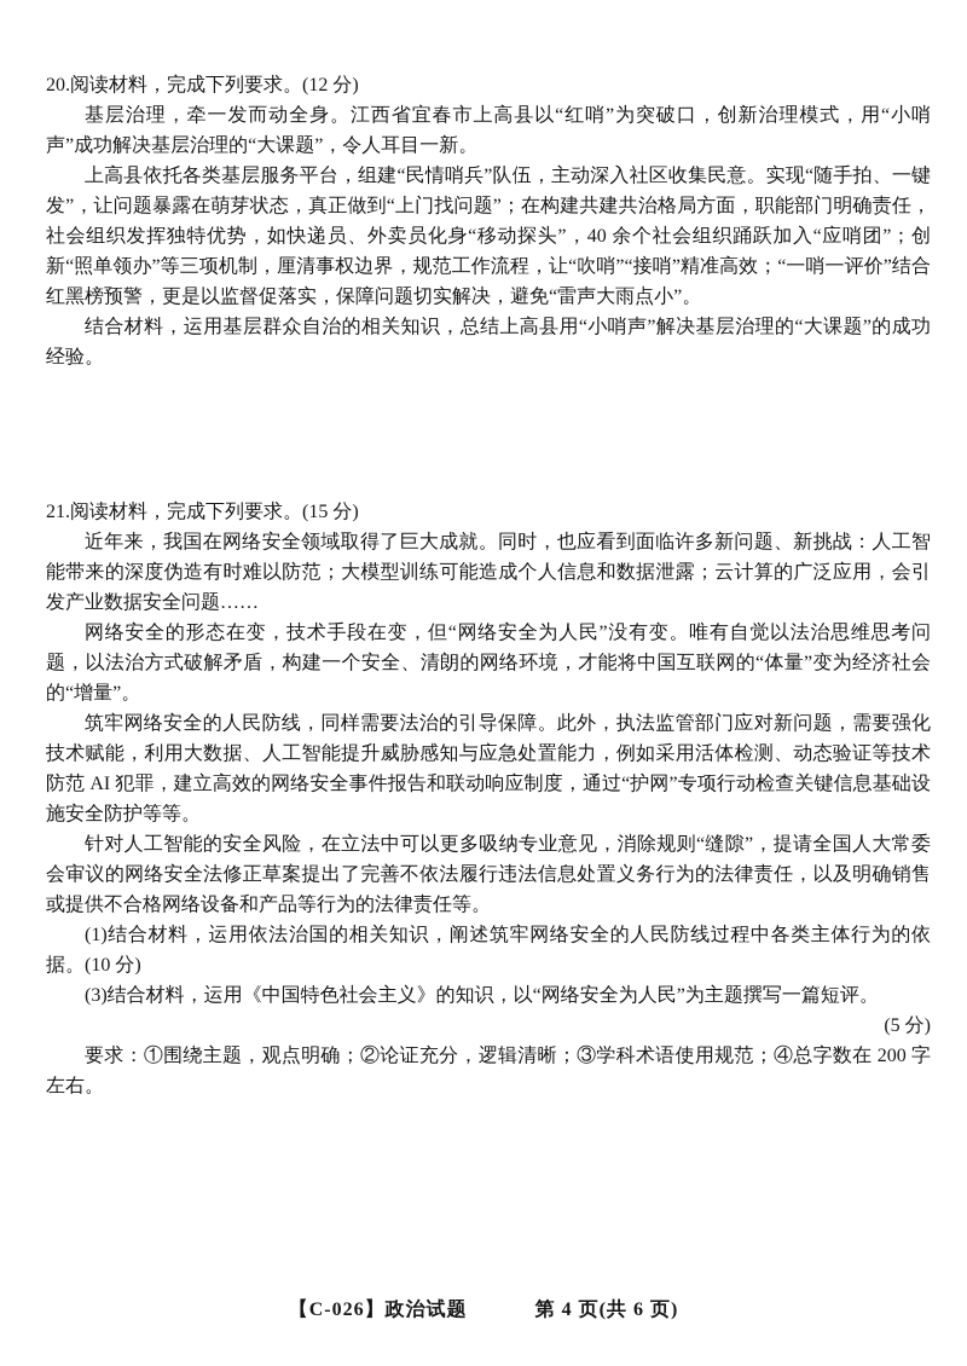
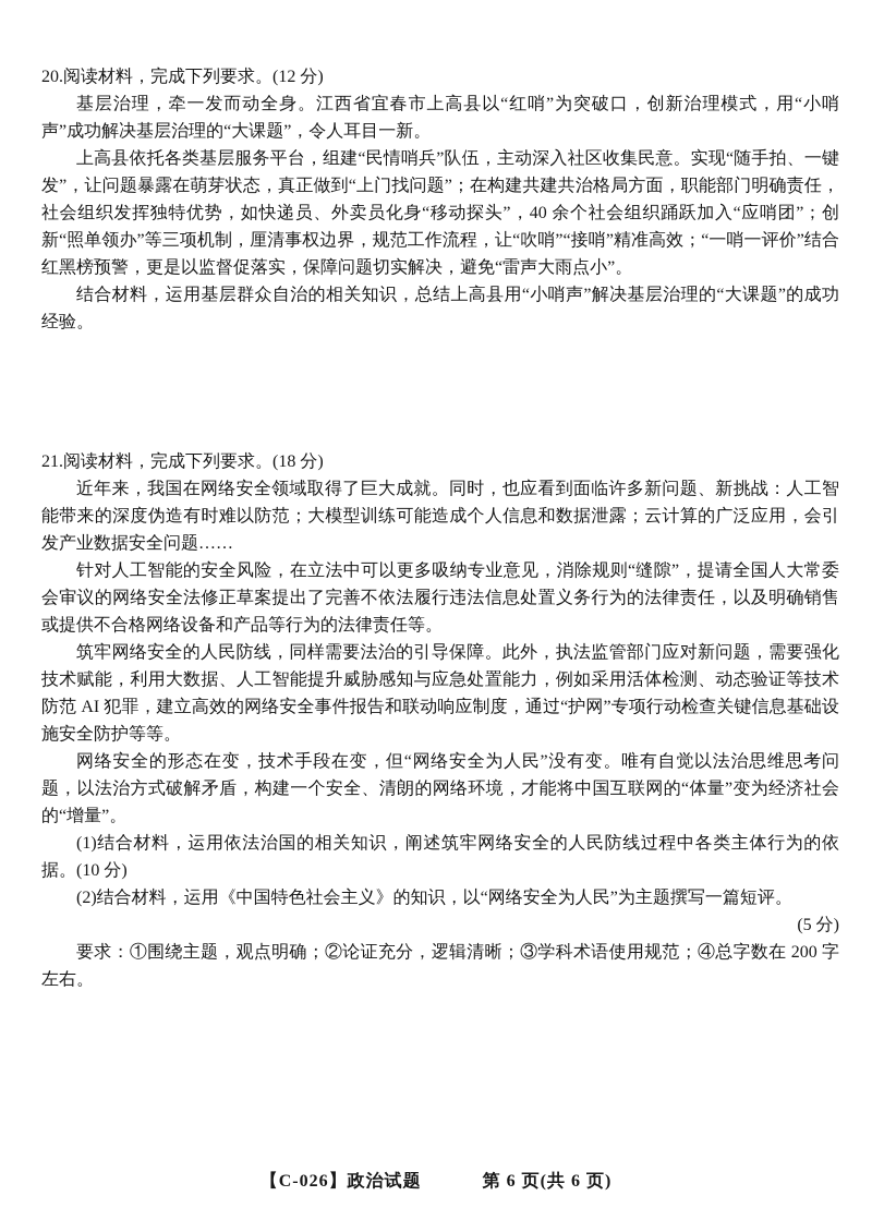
  20.阅读材料，完成下列要求。(12 分)
  基层治理，牵一发而动全身。江西省宜春市上高县以“红哨”为突破口，创新治理模式，用“小哨声”成功解决基层治理的“大课题”，令人耳目一新。
  上高县依托各类基层服务平台，组建“民情哨兵”队伍，主动深入社区收集民意。实现“随手拍、一键发”，让问题暴露在萌芽状态，真正做到“上门找问题”；在构建共建共治格局方面，职能部门明确责任，社会组织发挥独特优势，如快递员、外卖员化身“移动探头”，40 余个社会组织踊跃加入“应哨团”；创新“照单领办”等三项机制，厘清事权边界，规范工作流程，让“吹哨”“接哨”精准高效；“一哨一评价”结合红黑榜预警，更是以监督促落实，保障问题切实解决，避免“雷声大雨点小”。
  结合材料，运用基层群众自治的相关知识，总结上高县用“小哨声”解决基层治理的“大课题”的成功经验。
- 21.阅读材料，完成下列要求。(15 分)
+ 21.阅读材料，完成下列要求。(18 分)
  近年来，我国在网络安全领域取得了巨大成就。同时，也应看到面临许多新问题、新挑战：人工智能带来的深度伪造有时难以防范；大模型训练可能造成个人信息和数据泄露；云计算的广泛应用，会引发产业数据安全问题……
- 网络安全的形态在变，技术手段在变，但“网络安全为人民”没有变。唯有自觉以法治思维思考问题，以法治方式破解矛盾，构建一个安全、清朗的网络环境，才能将中国互联网的“体量”变为经济社会的“增量”。
+ 针对人工智能的安全风险，在立法中可以更多吸纳专业意见，消除规则“缝隙”，提请全国人大常委会审议的网络安全法修正草案提出了完善不依法履行违法信息处置义务行为的法律责任，以及明确销售或提供不合格网络设备和产品等行为的法律责任等。
  筑牢网络安全的人民防线，同样需要法治的引导保障。此外，执法监管部门应对新问题，需要强化技术赋能，利用大数据、人工智能提升威胁感知与应急处置能力，例如采用活体检测、动态验证等技术防范 AI 犯罪，建立高效的网络安全事件报告和联动响应制度，通过“护网”专项行动检查关键信息基础设施安全防护等等。
- 针对人工智能的安全风险，在立法中可以更多吸纳专业意见，消除规则“缝隙”，提请全国人大常委会审议的网络安全法修正草案提出了完善不依法履行违法信息处置义务行为的法律责任，以及明确销售或提供不合格网络设备和产品等行为的法律责任等。
+ 网络安全的形态在变，技术手段在变，但“网络安全为人民”没有变。唯有自觉以法治思维思考问题，以法治方式破解矛盾，构建一个安全、清朗的网络环境，才能将中国互联网的“体量”变为经济社会的“增量”。
  (1)结合材料，运用依法治国的相关知识，阐述筑牢网络安全的人民防线过程中各类主体行为的依据。(10 分)
- (3)结合材料，运用《中国特色社会主义》的知识，以“网络安全为人民”为主题撰写一篇短评。
+ (2)结合材料，运用《中国特色社会主义》的知识，以“网络安全为人民”为主题撰写一篇短评。
  (5 分)
  要求：①围绕主题，观点明确；②论证充分，逻辑清晰；③学科术语使用规范；④总字数在 200 字左右。
- 【C-026】政治试题 第 4 页(共 6 页)
+ 【C-026】政治试题 第 6 页(共 6 页)
